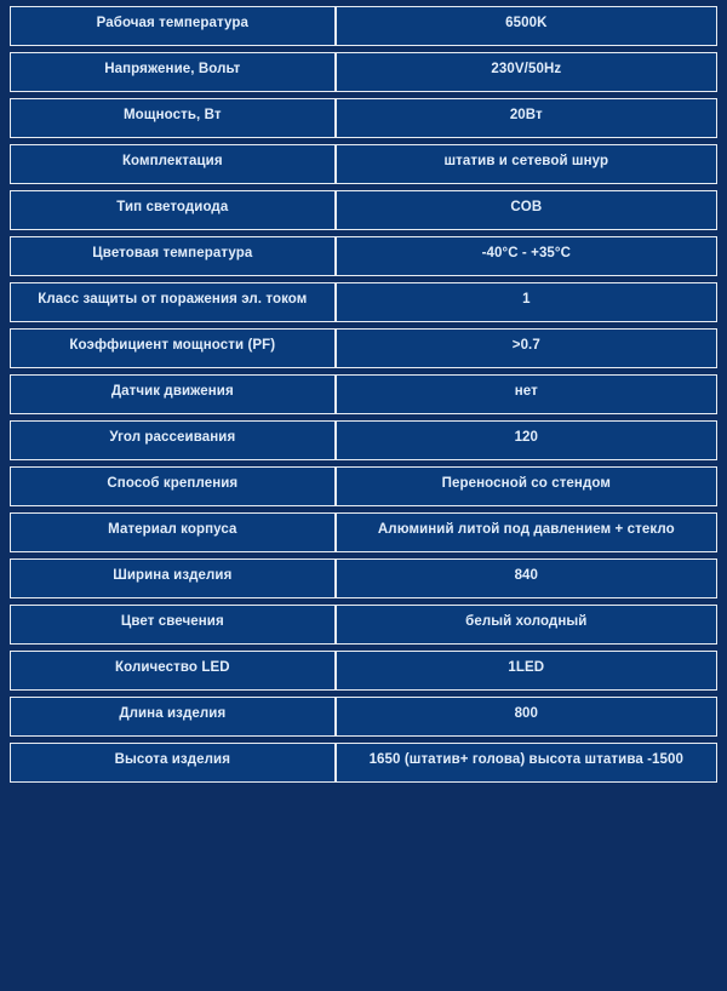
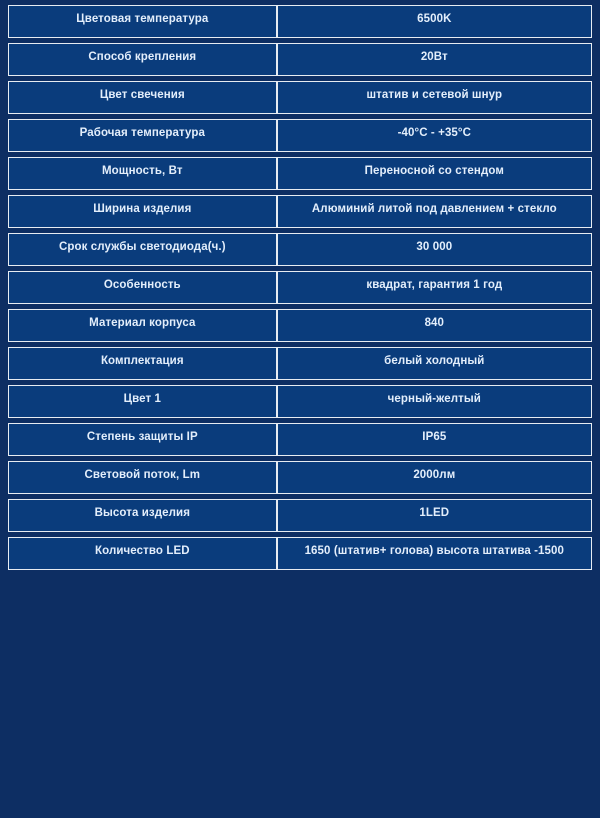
- Рабочая температура	6500K
+ Цветовая температура	6500K
- Напряжение, Вольт	230V/50Hz
- Мощность, Вт	20Вт
+ Способ крепления	20Вт
- Комплектация	штатив и сетевой шнур
+ Цвет свечения	штатив и сетевой шнур
- Тип светодиода	COB
- Цветовая температура	-40°C - +35°C
+ Рабочая температура	-40°C - +35°C
- Класс защиты от поражения эл. током	1
- Коэффициент мощности (PF)	>0.7
- Датчик движения	нет
- Угол рассеивания	120
- Способ крепления	Переносной со стендом
+ Мощность, Вт	Переносной со стендом
- Материал корпуса	Алюминий литой под давлением + стекло
+ Ширина изделия	Алюминий литой под давлением + стекло
+ Срок службы светодиода(ч.)	30 000
+ Особенность	квадрат, гарантия 1 год
- Ширина изделия	840
+ Материал корпуса	840
- Цвет свечения	белый холодный
+ Комплектация	белый холодный
+ Цвет 1	черный-желтый
+ Степень защиты IP	IP65
+ Световой поток, Lm	2000лм
- Количество LED	1LED
+ Высота изделия	1LED
- Длина изделия	800
- Высота изделия	1650 (штатив+ голова) высота штатива -1500
+ Количество LED	1650 (штатив+ голова) высота штатива -1500
